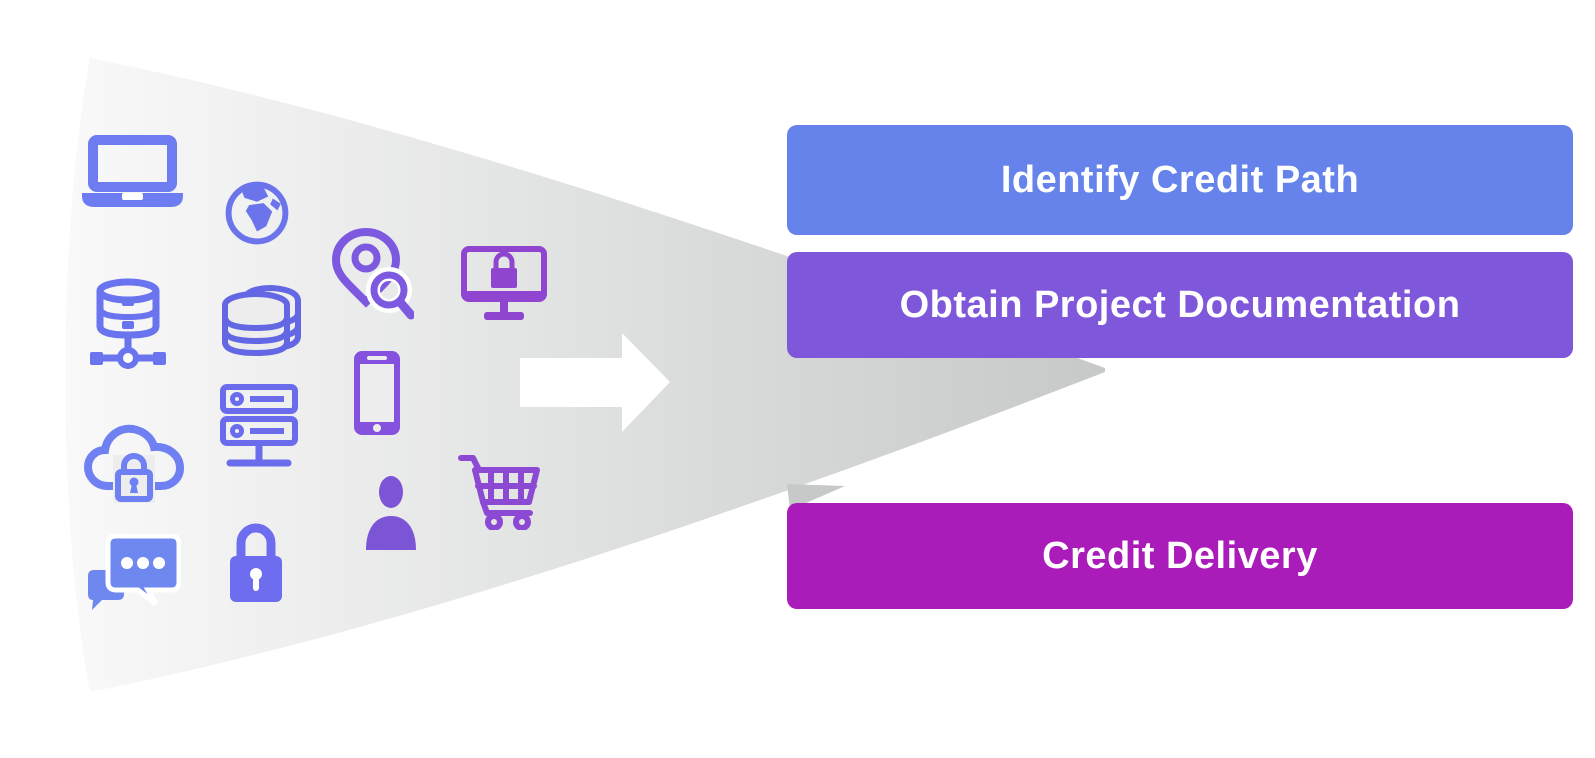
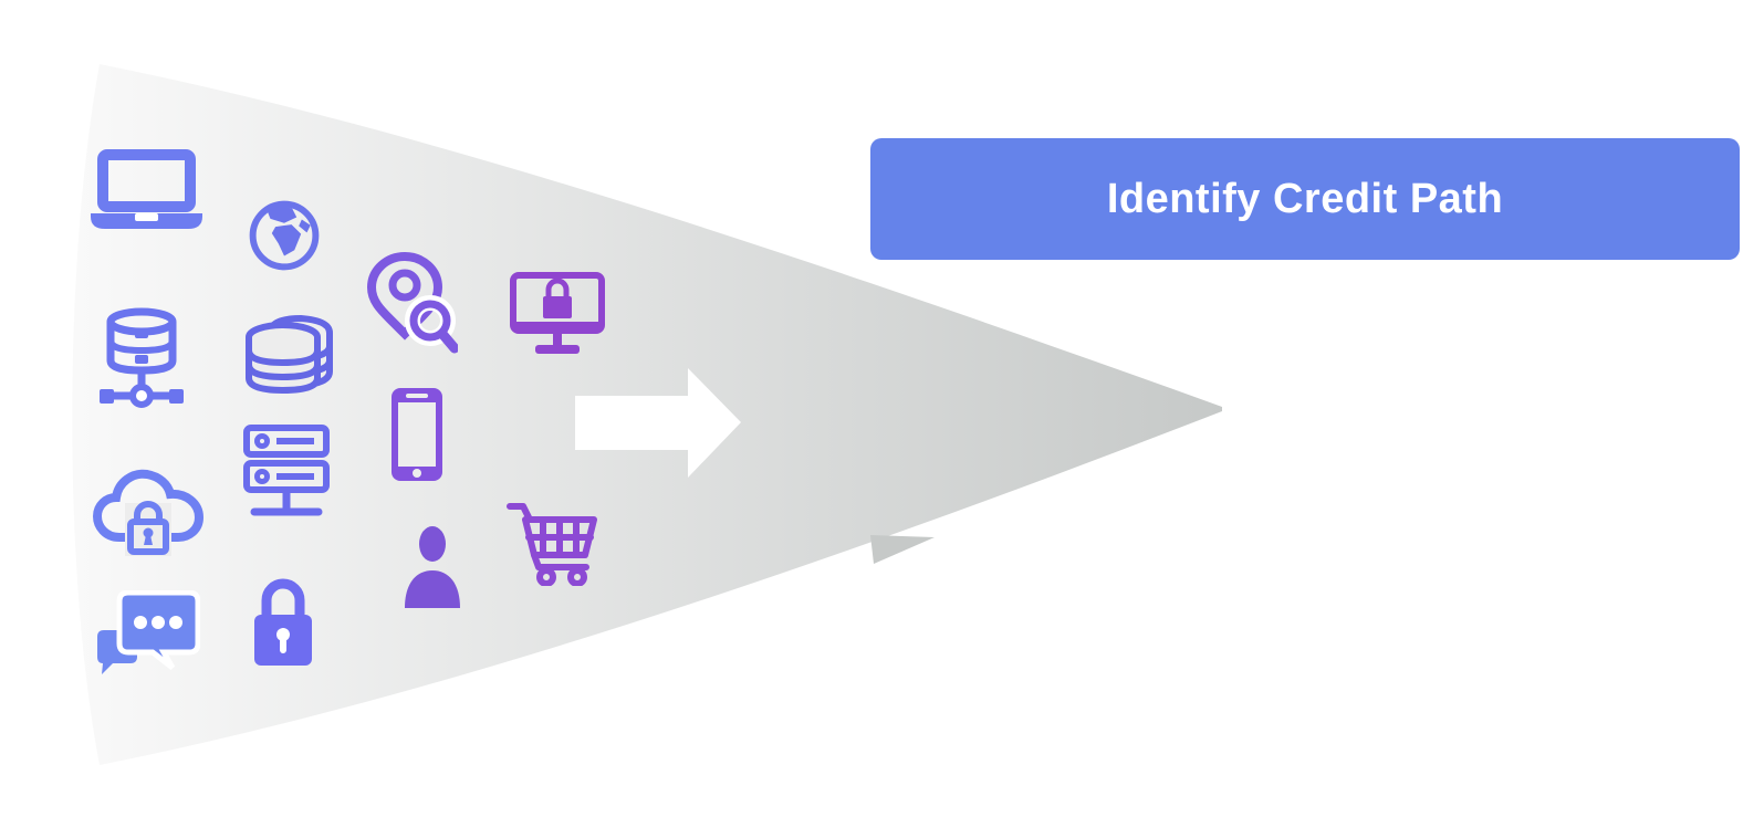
  Identify Credit Path
- Obtain Project Documentation
- Credit Delivery
